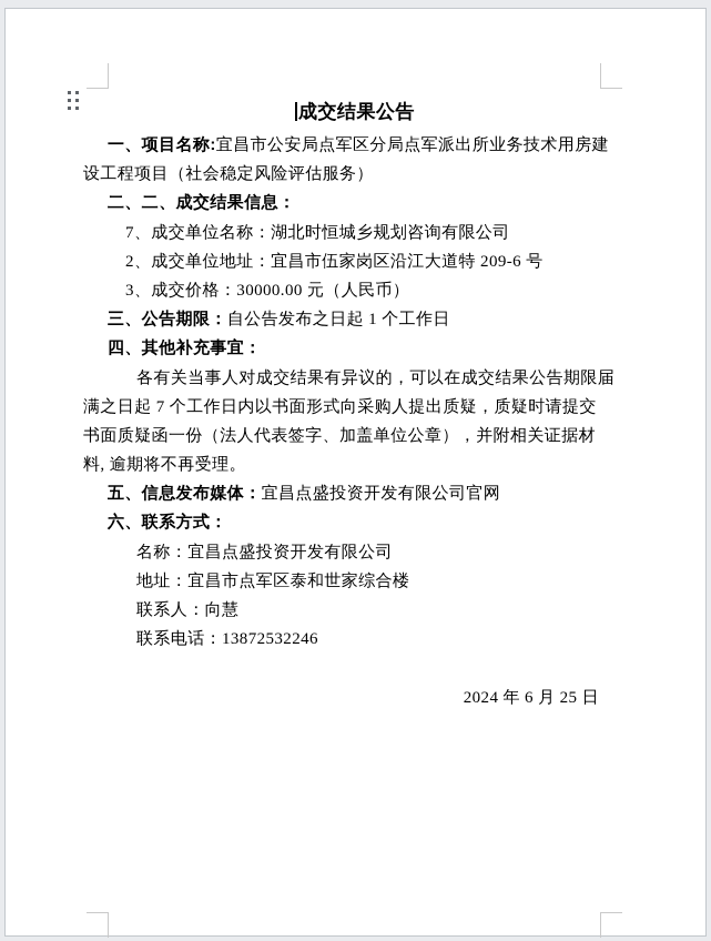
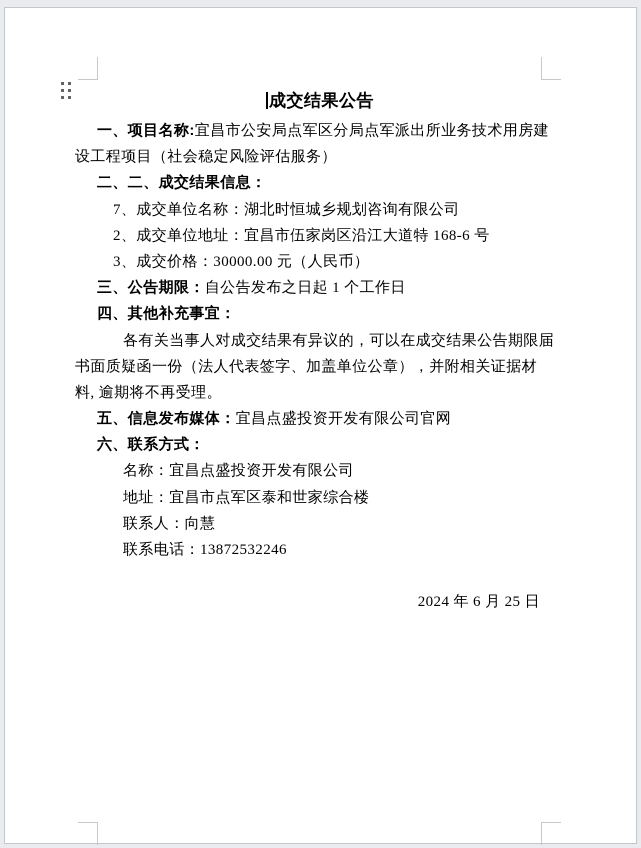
  成交结果公告
  一、项目名称:宜昌市公安局点军区分局点军派出所业务技术用房建
  设工程项目（社会稳定风险评估服务）
  二、二、成交结果信息：
  7、成交单位名称：湖北时恒城乡规划咨询有限公司
- 2、成交单位地址：宜昌市伍家岗区沿江大道特 209-6 号
+ 2、成交单位地址：宜昌市伍家岗区沿江大道特 168-6 号
  3、成交价格：30000.00 元（人民币）
  三、公告期限：自公告发布之日起 1 个工作日
  四、其他补充事宜：
  各有关当事人对成交结果有异议的，可以在成交结果公告期限届
- 满之日起 7 个工作日内以书面形式向采购人提出质疑，质疑时请提交
  书面质疑函一份（法人代表签字、加盖单位公章），并附相关证据材
  料, 逾期将不再受理。
  五、信息发布媒体：宜昌点盛投资开发有限公司官网
  六、联系方式：
  名称：宜昌点盛投资开发有限公司
  地址：宜昌市点军区泰和世家综合楼
  联系人：向慧
  联系电话：13872532246
  2024 年 6 月 25 日
